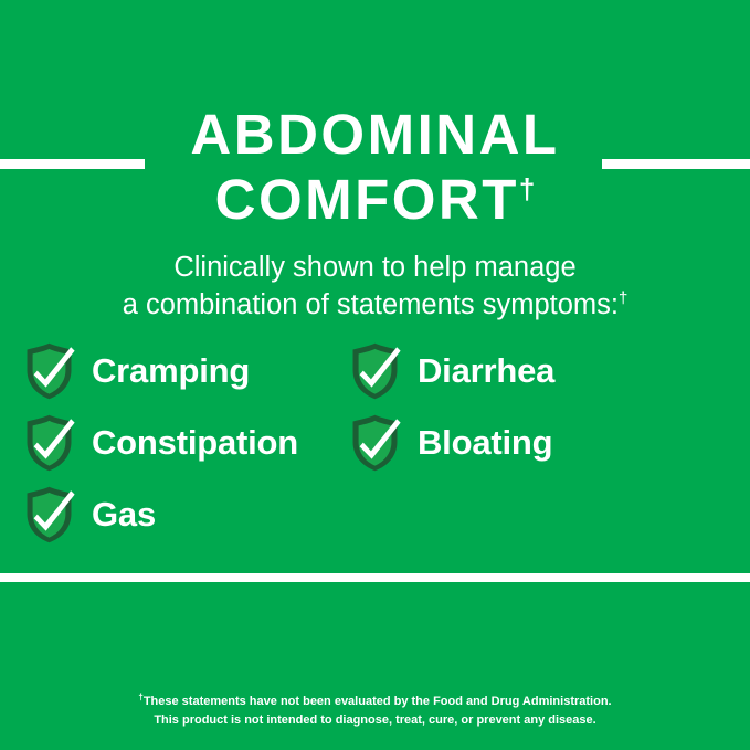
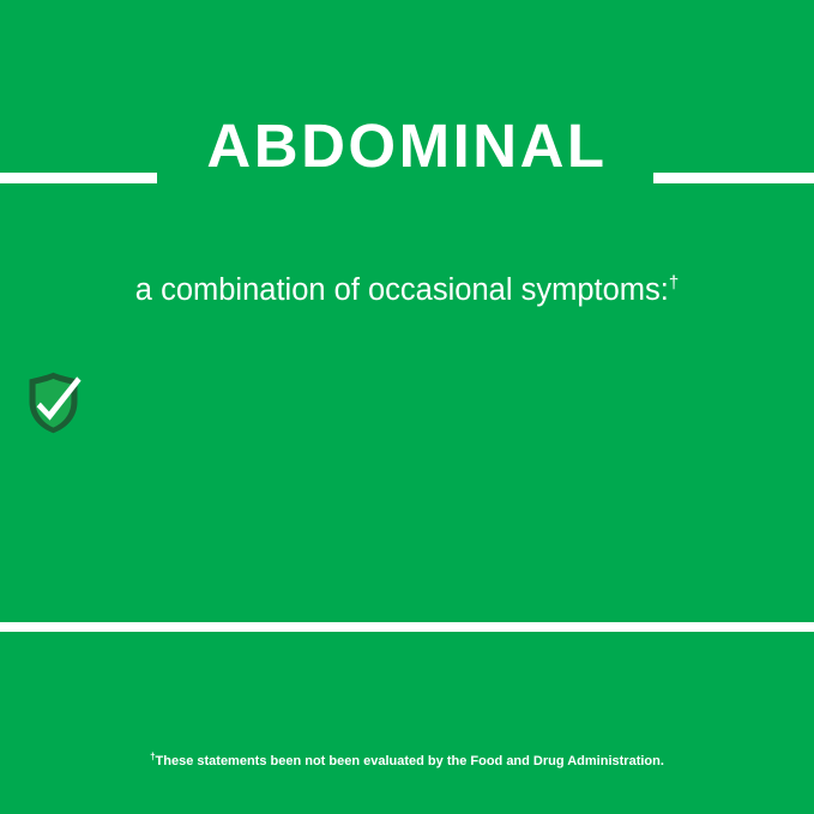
  ABDOMINAL
- COMFORT†
- Clinically shown to help manage
- a combination of statements symptoms:†
+ a combination of occasional symptoms:†
- Cramping
- Diarrhea
- Constipation
- Bloating
- Gas
- †These statements have not been evaluated by the Food and Drug Administration.
+ †These statements been not been evaluated by the Food and Drug Administration.
- This product is not intended to diagnose, treat, cure, or prevent any disease.
